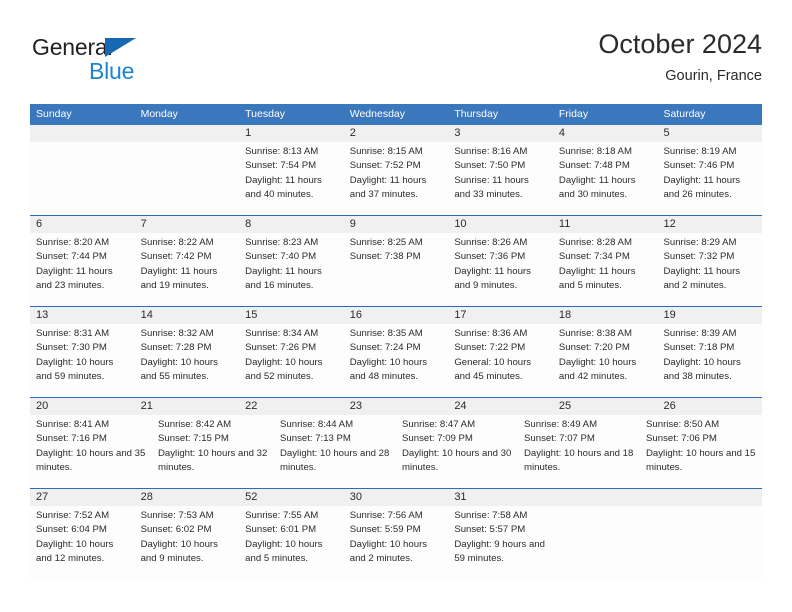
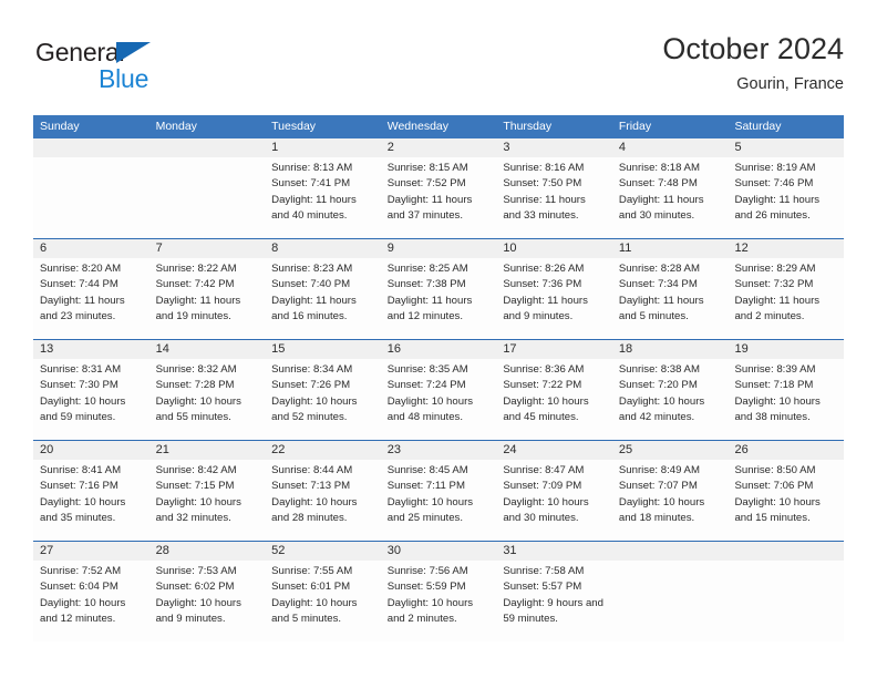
  General
  Blue
  October 2024
  Gourin, France
  Sunday
  Monday
  Tuesday
  Wednesday
  Thursday
  Friday
  Saturday
  1
  2
  3
  4
  5
  Sunrise: 8:13 AM
- Sunset: 7:54 PM
+ Sunset: 7:41 PM
  Daylight: 11 hours and 40 minutes.
  Sunrise: 8:15 AM
  Sunset: 7:52 PM
  Daylight: 11 hours and 37 minutes.
  Sunrise: 8:16 AM
  Sunset: 7:50 PM
  Sunrise: 11 hours and 33 minutes.
  Sunrise: 8:18 AM
  Sunset: 7:48 PM
  Daylight: 11 hours and 30 minutes.
  Sunrise: 8:19 AM
  Sunset: 7:46 PM
  Daylight: 11 hours and 26 minutes.
  6
  7
  8
  9
  10
  11
  12
  Sunrise: 8:20 AM
  Sunset: 7:44 PM
  Daylight: 11 hours and 23 minutes.
  Sunrise: 8:22 AM
  Sunset: 7:42 PM
  Daylight: 11 hours and 19 minutes.
  Sunrise: 8:23 AM
  Sunset: 7:40 PM
  Daylight: 11 hours and 16 minutes.
  Sunrise: 8:25 AM
  Sunset: 7:38 PM
+ Daylight: 11 hours and 12 minutes.
  Sunrise: 8:26 AM
  Sunset: 7:36 PM
  Daylight: 11 hours and 9 minutes.
  Sunrise: 8:28 AM
  Sunset: 7:34 PM
  Daylight: 11 hours and 5 minutes.
  Sunrise: 8:29 AM
  Sunset: 7:32 PM
  Daylight: 11 hours and 2 minutes.
  13
  14
  15
  16
  17
  18
  19
  Sunrise: 8:31 AM
  Sunset: 7:30 PM
  Daylight: 10 hours and 59 minutes.
  Sunrise: 8:32 AM
  Sunset: 7:28 PM
  Daylight: 10 hours and 55 minutes.
  Sunrise: 8:34 AM
  Sunset: 7:26 PM
  Daylight: 10 hours and 52 minutes.
  Sunrise: 8:35 AM
  Sunset: 7:24 PM
  Daylight: 10 hours and 48 minutes.
  Sunrise: 8:36 AM
  Sunset: 7:22 PM
- General: 10 hours and 45 minutes.
+ Daylight: 10 hours and 45 minutes.
  Sunrise: 8:38 AM
  Sunset: 7:20 PM
  Daylight: 10 hours and 42 minutes.
  Sunrise: 8:39 AM
  Sunset: 7:18 PM
  Daylight: 10 hours and 38 minutes.
  20
  21
  22
  23
  24
  25
  26
  Sunrise: 8:41 AM
  Sunset: 7:16 PM
  Daylight: 10 hours and 35 minutes.
  Sunrise: 8:42 AM
  Sunset: 7:15 PM
  Daylight: 10 hours and 32 minutes.
  Sunrise: 8:44 AM
  Sunset: 7:13 PM
  Daylight: 10 hours and 28 minutes.
+ Sunrise: 8:45 AM
+ Sunset: 7:11 PM
+ Daylight: 10 hours and 25 minutes.
  Sunrise: 8:47 AM
  Sunset: 7:09 PM
  Daylight: 10 hours and 30 minutes.
  Sunrise: 8:49 AM
  Sunset: 7:07 PM
  Daylight: 10 hours and 18 minutes.
  Sunrise: 8:50 AM
  Sunset: 7:06 PM
  Daylight: 10 hours and 15 minutes.
  27
  28
  52
  30
  31
  Sunrise: 7:52 AM
  Sunset: 6:04 PM
  Daylight: 10 hours and 12 minutes.
  Sunrise: 7:53 AM
  Sunset: 6:02 PM
  Daylight: 10 hours and 9 minutes.
  Sunrise: 7:55 AM
  Sunset: 6:01 PM
  Daylight: 10 hours and 5 minutes.
  Sunrise: 7:56 AM
  Sunset: 5:59 PM
  Daylight: 10 hours and 2 minutes.
  Sunrise: 7:58 AM
  Sunset: 5:57 PM
  Daylight: 9 hours and 59 minutes.
